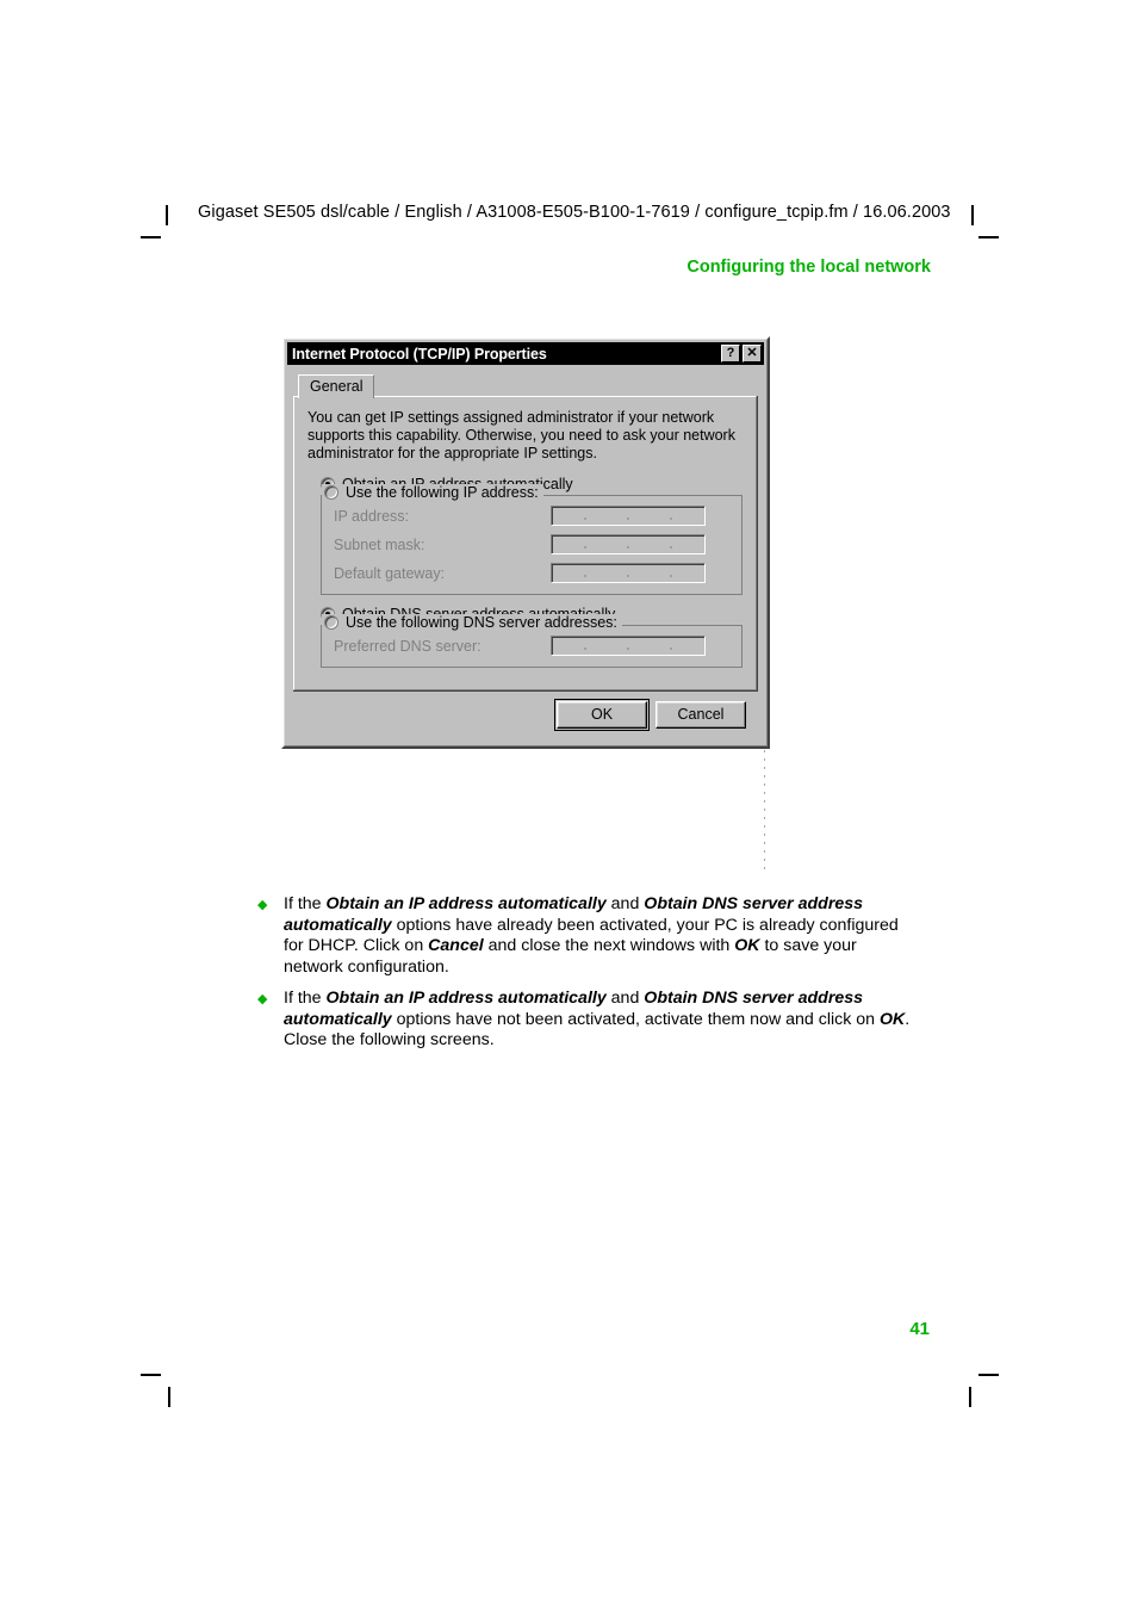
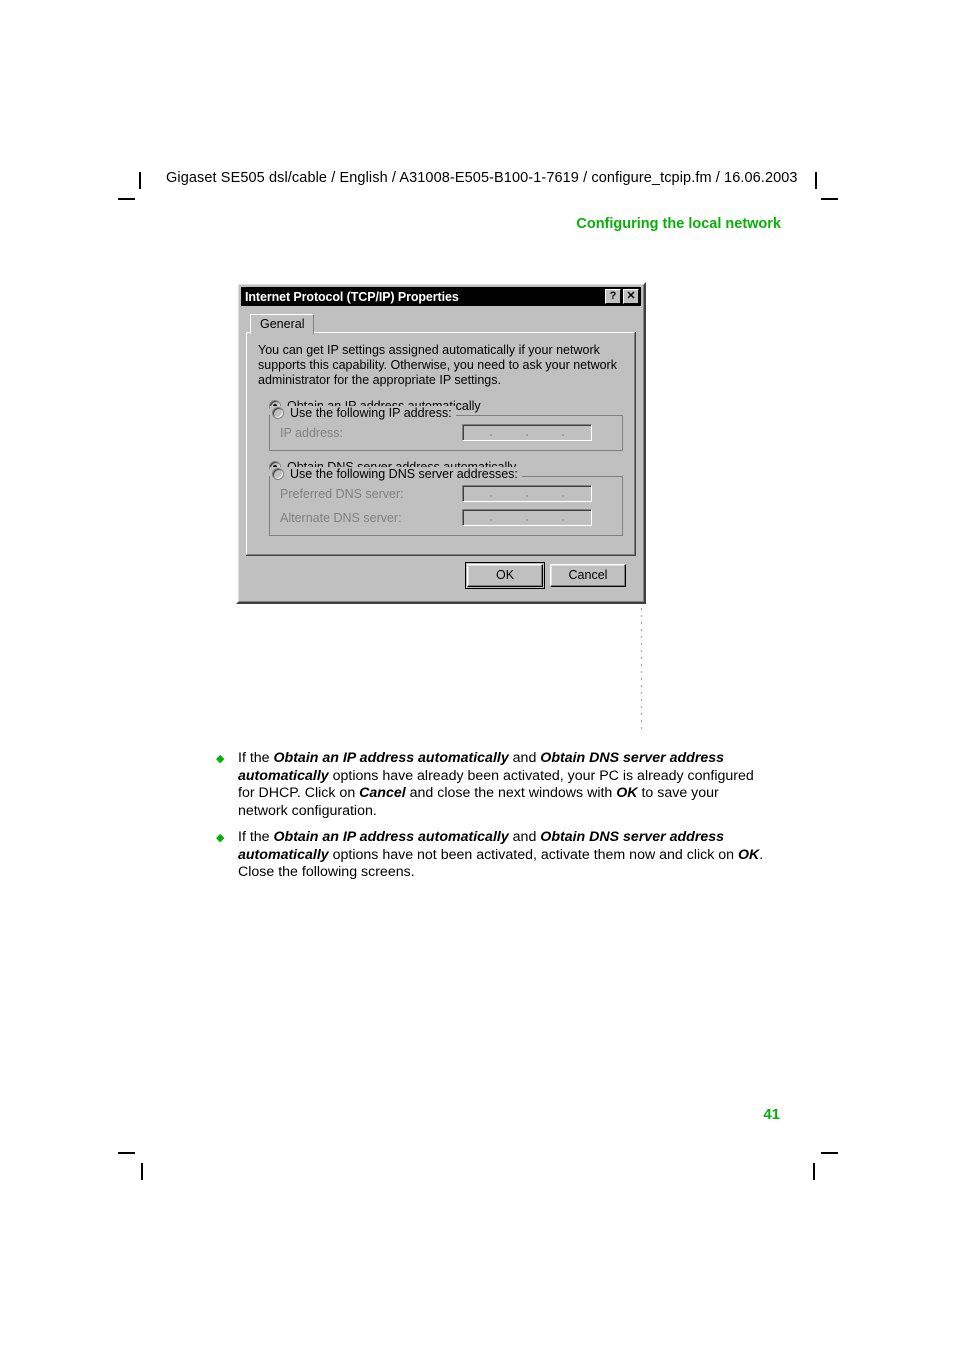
  Gigaset SE505 dsl/cable / English / A31008-E505-B100-1-7619 / configure_tcpip.fm / 16.06.2003
  Configuring the local network
  Internet Protocol (TCP/IP) Properties
  ?
  ✕
  General
- You can get IP settings assigned administrator if your network supports this capability. Otherwise, you need to ask your network administrator for the appropriate IP settings.
+ You can get IP settings assigned automatically if your network supports this capability. Otherwise, you need to ask your network administrator for the appropriate IP settings.
  Use the following IP address:
  IP address:
- Subnet mask:
- Default gateway:
  Use the following DNS server addresses:
  Preferred DNS server:
+ Alternate DNS server:
  OK
  Cancel
  ◆
  If the Obtain an IP address automatically and Obtain DNS server address automatically options have already been activated, your PC is already configured for DHCP. Click on Cancel and close the next windows with OK to save your network configuration.
  ◆
  If the Obtain an IP address automatically and Obtain DNS server address automatically options have not been activated, activate them now and click on OK. Close the following screens.
  41
